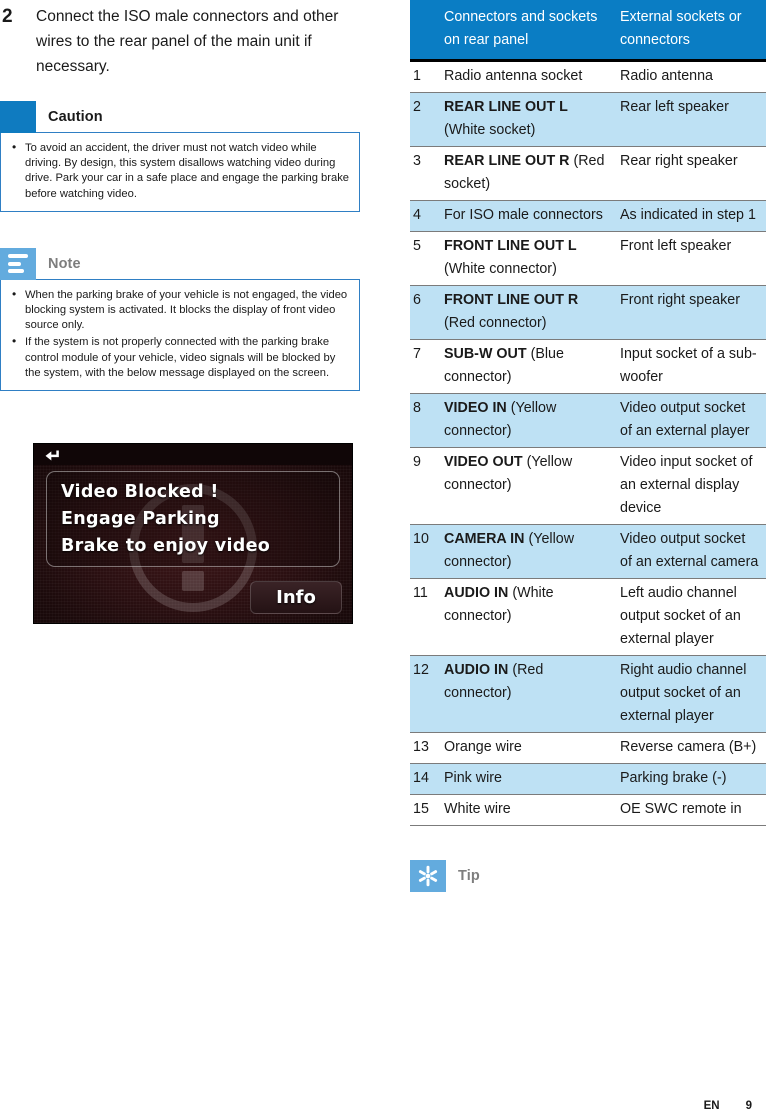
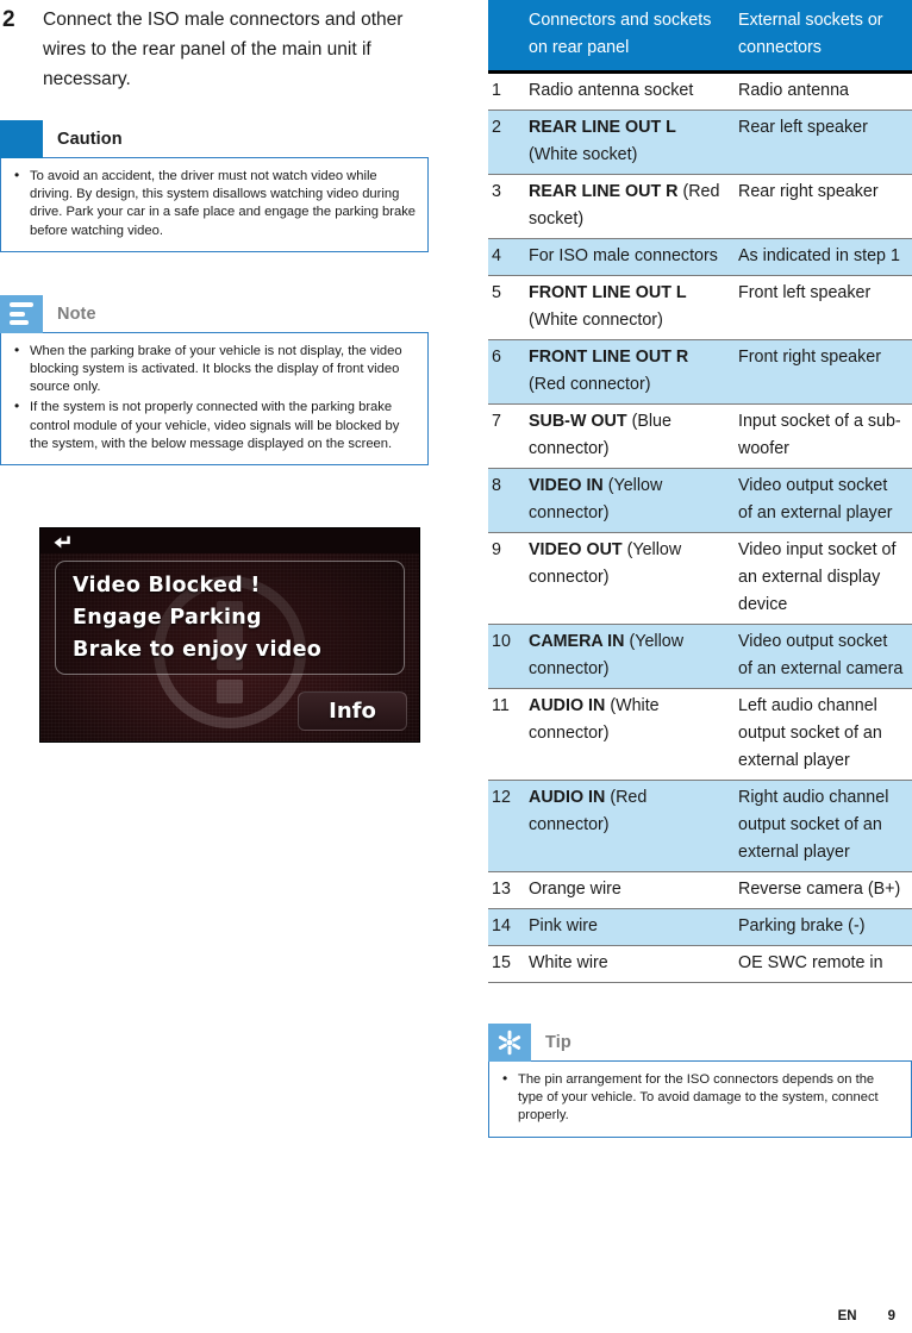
  2
  Connect the ISO male connectors and other wires to the rear panel of the main unit if necessary.
  Caution
  To avoid an accident, the driver must not watch video while driving. By design, this system disallows watching video during drive. Park your car in a safe place and engage the parking brake before watching video.
  Note
- When the parking brake of your vehicle is not engaged, the video blocking system is activated. It blocks the display of front video source only.
+ When the parking brake of your vehicle is not display, the video blocking system is activated. It blocks the display of front video source only.
  If the system is not properly connected with the parking brake control module of your vehicle, video signals will be blocked by the system, with the below message displayed on the screen.
  Video Blocked !
  Engage Parking
  Brake to enjoy video
  Info
  	Connectors and sockets on rear panel	External sockets or connectors
  1	Radio antenna socket	Radio antenna
  2	REAR LINE OUT L (White socket)	Rear left speaker
  3	REAR LINE OUT R (Red socket)	Rear right speaker
  4	For ISO male connectors	As indicated in step 1
  5	FRONT LINE OUT L (White connector)	Front left speaker
  6	FRONT LINE OUT R (Red connector)	Front right speaker
  7	SUB-W OUT (Blue connector)	Input socket of a sub-woofer
  8	VIDEO IN (Yellow connector)	Video output socket of an external player
  9	VIDEO OUT (Yellow connector)	Video input socket of an external display device
  10	CAMERA IN (Yellow connector)	Video output socket of an external camera
  11	AUDIO IN (White connector)	Left audio channel output socket of an external player
  12	AUDIO IN (Red connector)	Right audio channel output socket of an external player
  13	Orange wire	Reverse camera (B+)
  14	Pink wire	Parking brake (-)
  15	White wire	OE SWC remote in
  Tip
+ The pin arrangement for the ISO connectors depends on the type of your vehicle. To avoid damage to the system, connect properly.
  EN 9
